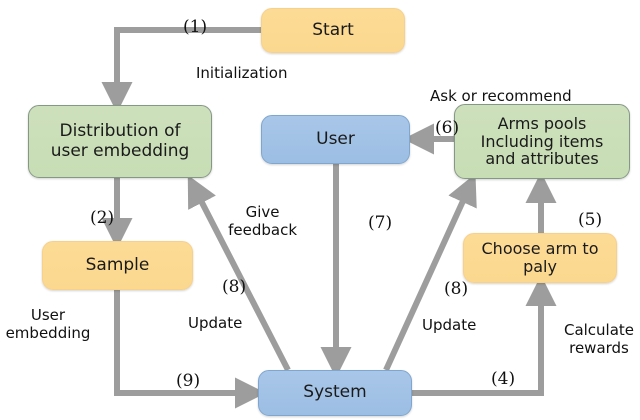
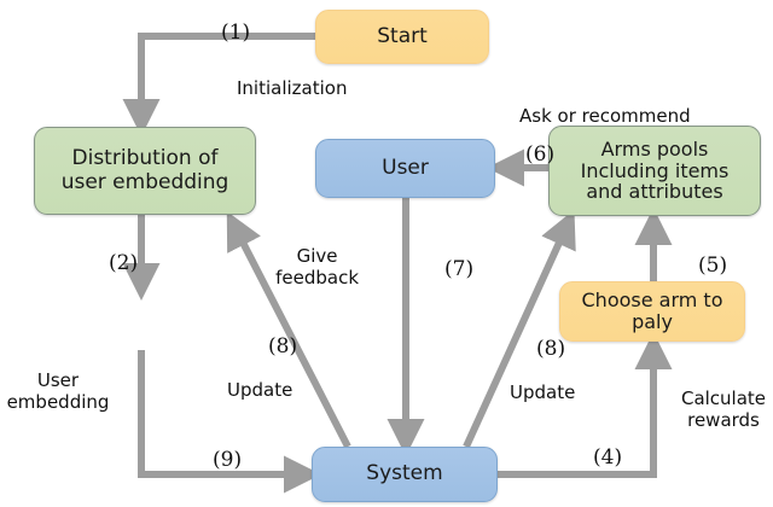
  Start
  Distribution of
  user embedding
  User
  Arms pools
  Including items
  and attributes
- Sample
  Choose arm to
  paly
  System
  (1)
  Initialization
  Ask or recommend
  (6)
  (2)
  (5)
  Give
  feedback
  (7)
  (8)
  (8)
  Update
  Update
  User
  embedding
  Calculate
  rewards
  (9)
  (4)
